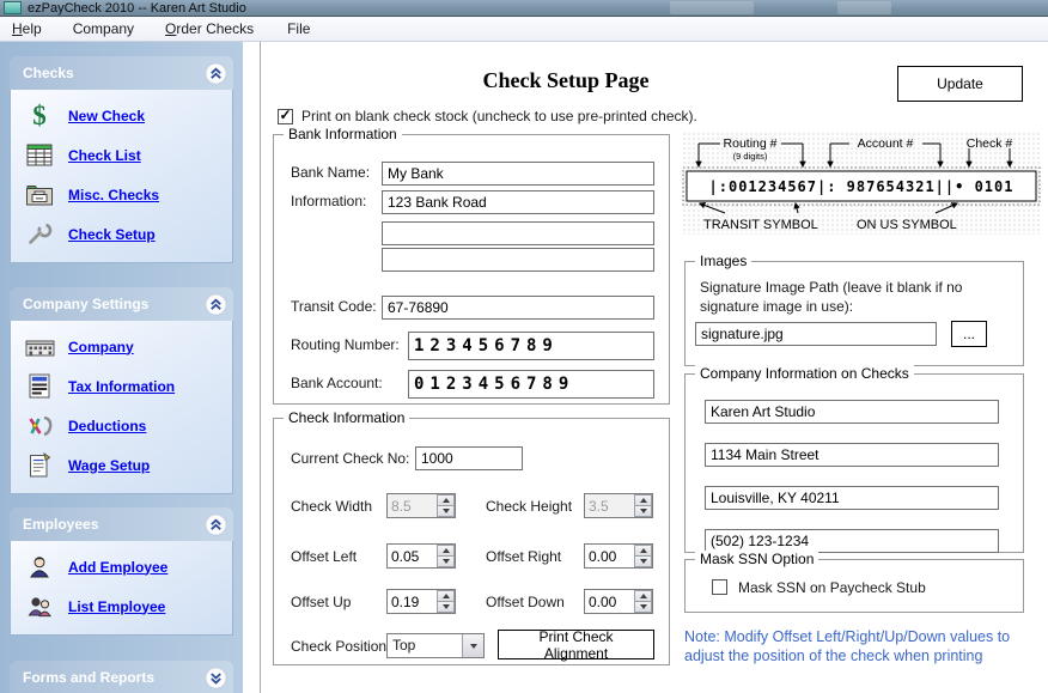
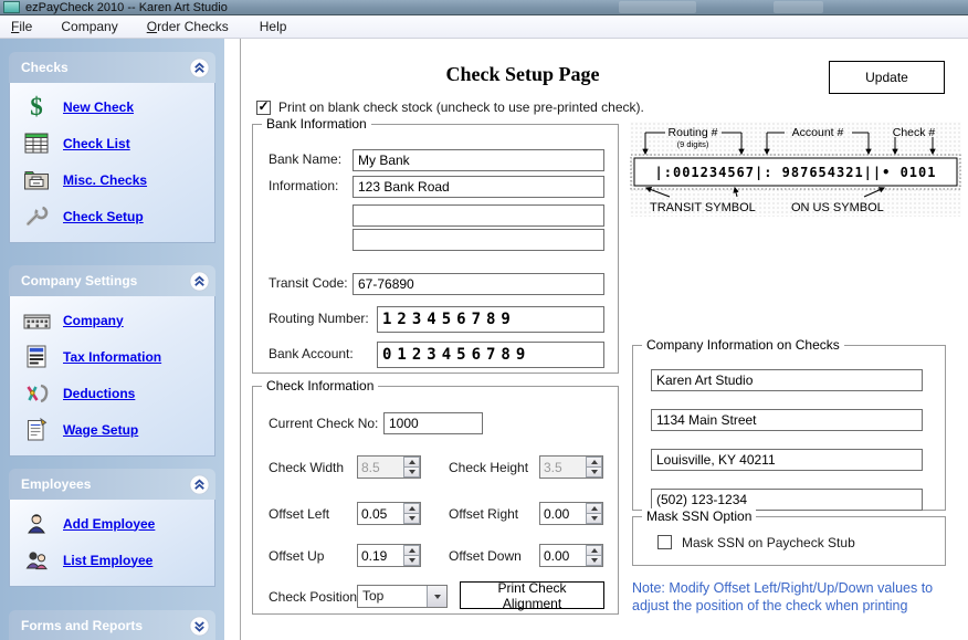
  ezPayCheck 2010 -- Karen Art Studio
- Help
+ File
  Company
  Order Checks
- File
+ Help
  Checks
  $
  New Check
  Check List
  Misc. Checks
  Check Setup
  Company Settings
  Company
  Tax Information
  Deductions
  Wage Setup
  Employees
  Add Employee
  List Employee
  Forms and Reports
  Check Setup Page
  Update
  Print on blank check stock (uncheck to use pre-printed check).
  Bank Information
  Bank Name:
  My Bank
  Information:
  123 Bank Road
  Transit Code:
  67-76890
  Routing Number:
  123456789
  Bank Account:
  0123456789
  Check Information
  Current Check No:
  1000
  Check Width
  8.5
  Check Height
  3.5
  Offset Left
  0.05
  Offset Right
  0.00
  Offset Up
  0.19
  Offset Down
  0.00
  Check Position
  Top
  Print Check Alignment
  Routing #
  (9 digits)
  Account #
  Check #
  |:001234567|: 987654321||• 0101
  TRANSIT SYMBOL
  ON US SYMBOL
- Images
- Signature Image Path (leave it blank if no signature image in use):
- signature.jpg
- ...
  Company Information on Checks
  Karen Art Studio
  1134 Main Street
  Louisville, KY 40211
  (502) 123-1234
  Mask SSN Option
  Mask SSN on Paycheck Stub
  Note: Modify Offset Left/Right/Up/Down values to adjust the position of the check when printing
